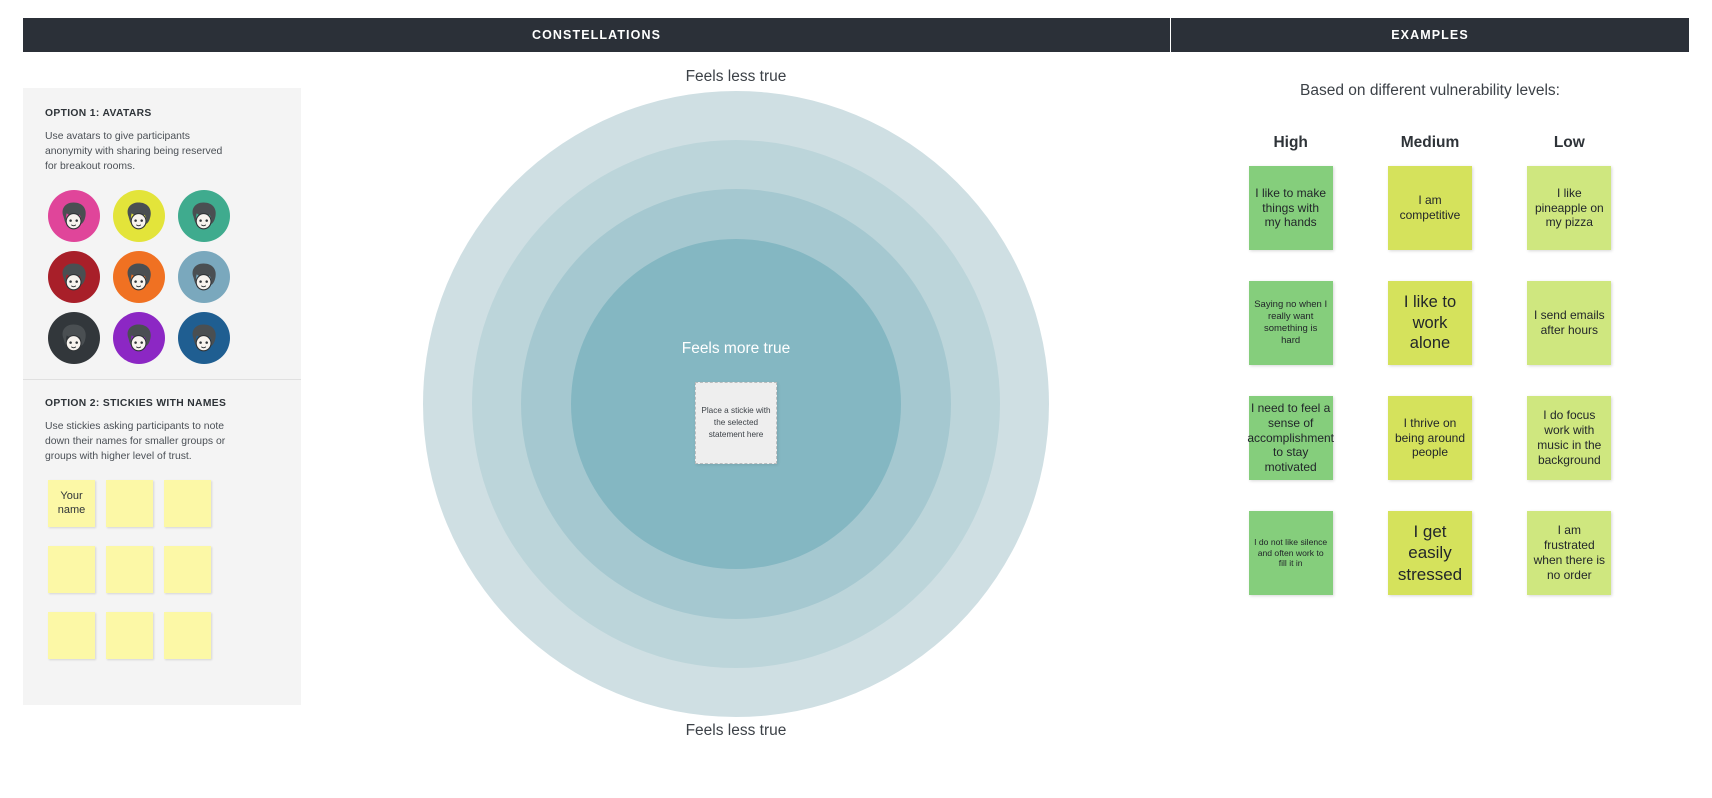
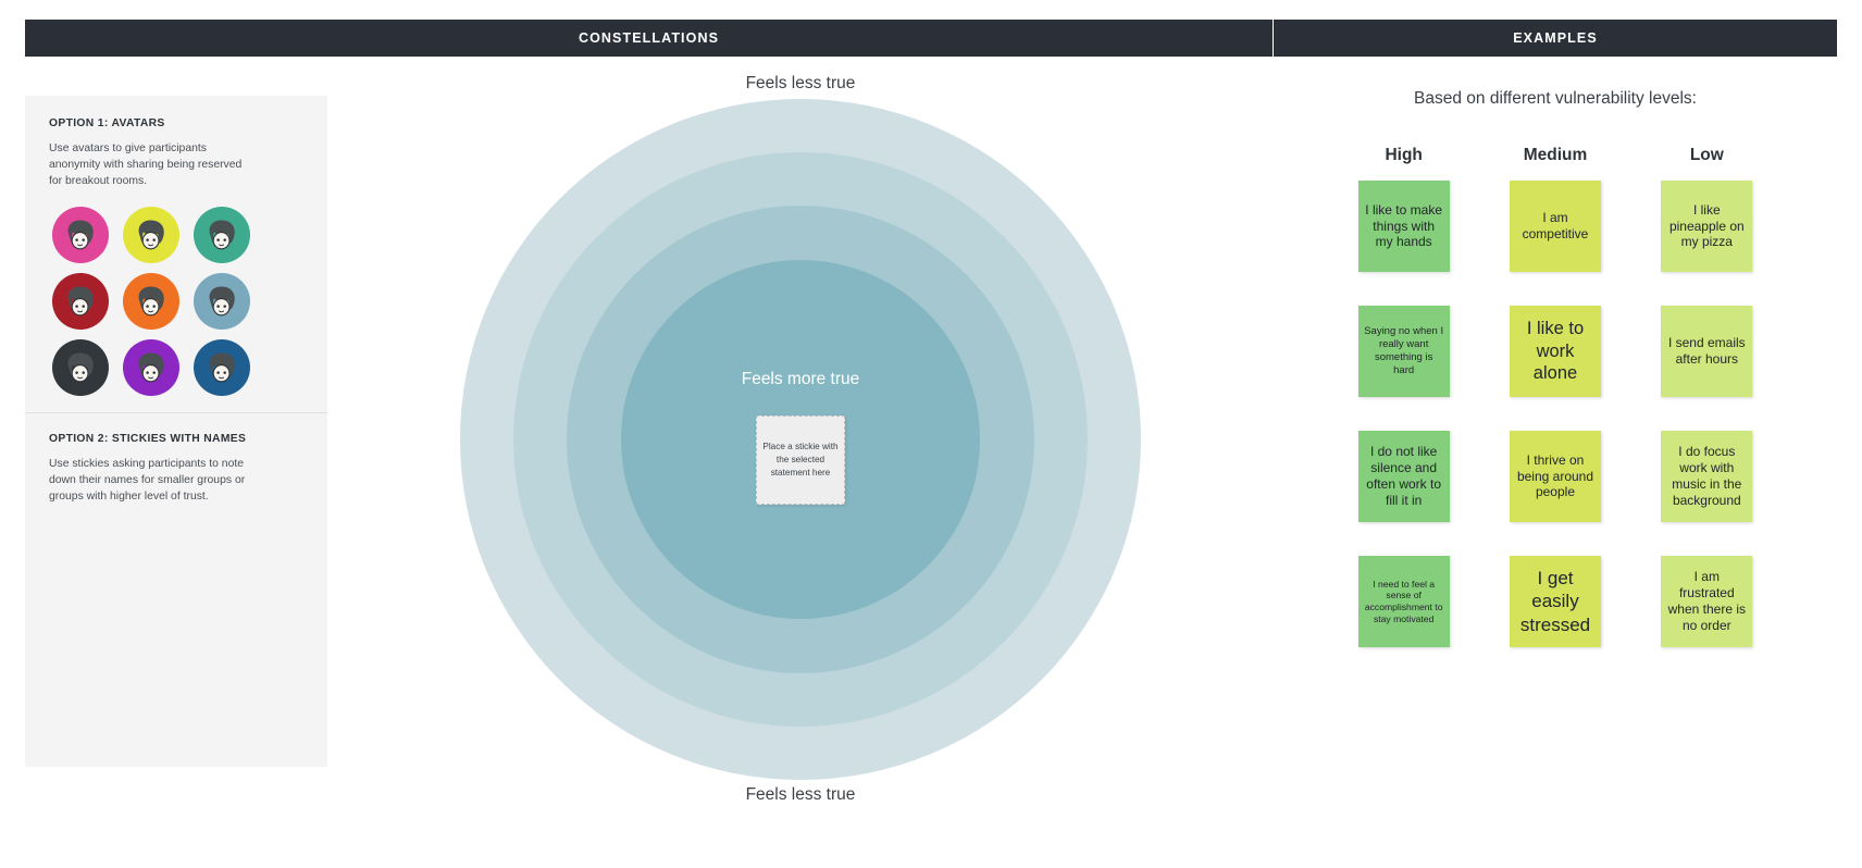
  CONSTELLATIONS
  EXAMPLES
  OPTION 1: AVATARS
  Use avatars to give participants anonymity with sharing being reserved for breakout rooms.
  OPTION 2: STICKIES WITH NAMES
  Use stickies asking participants to note down their names for smaller groups or groups with higher level of trust.
- Your name
  Feels less true
  Feels more true
  Place a stickie with the selected statement here
  Feels less true
  Based on different vulnerability levels:
  High
  Medium
  Low
  I like to make things with my hands
  I am competitive
  I like pineapple on my pizza
  Saying no when I really want something is hard
  I like to work alone
  I send emails after hours
- I need to feel a sense of accomplishment to stay motivated
+ I do not like silence and often work to fill it in
  I thrive on being around people
  I do focus work with music in the background
- I do not like silence and often work to fill it in
+ I need to feel a sense of accomplishment to stay motivated
  I get easily stressed
  I am frustrated when there is no order
